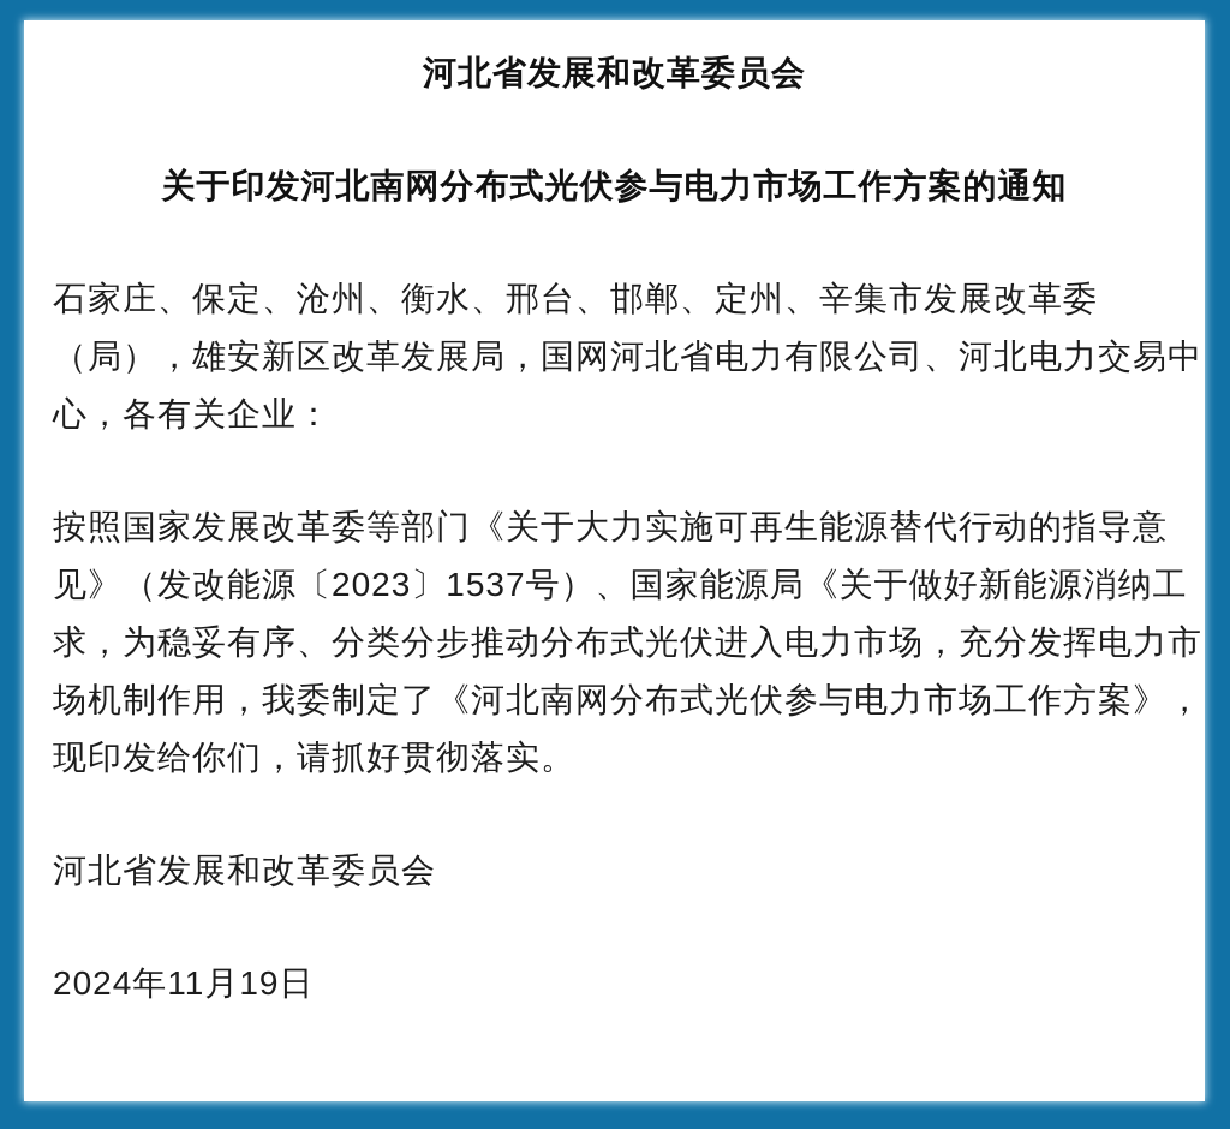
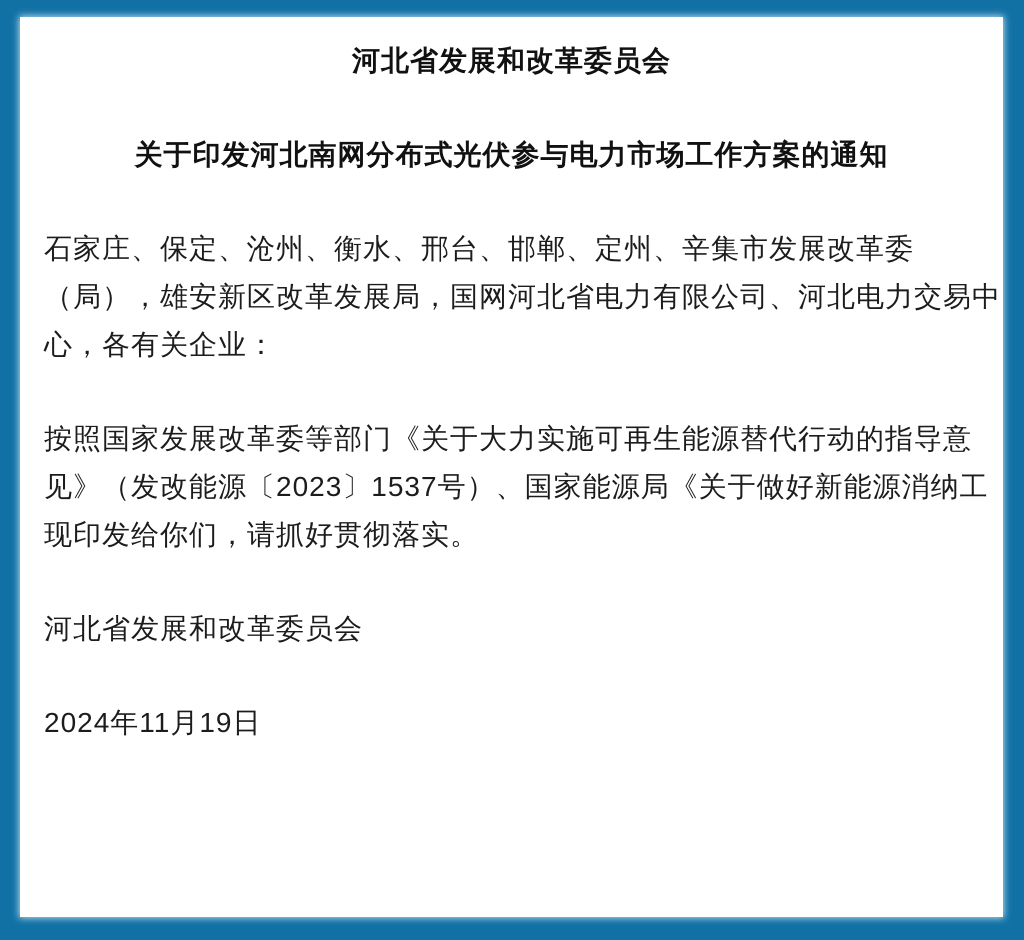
  河北省发展和改革委员会
  关于印发河北南网分布式光伏参与电力市场工作方案的通知
  石家庄、保定、沧州、衡水、邢台、邯郸、定州、辛集市发展改革委
  （局），雄安新区改革发展局，国网河北省电力有限公司、河北电力交易中
  心，各有关企业：
  按照国家发展改革委等部门《关于大力实施可再生能源替代行动的指导意
  见》（发改能源〔2023〕1537号）、国家能源局《关于做好新能源消纳工
- 求，为稳妥有序、分类分步推动分布式光伏进入电力市场，充分发挥电力市
- 场机制作用，我委制定了《河北南网分布式光伏参与电力市场工作方案》，
  现印发给你们，请抓好贯彻落实。
  河北省发展和改革委员会
  2024年11月19日
